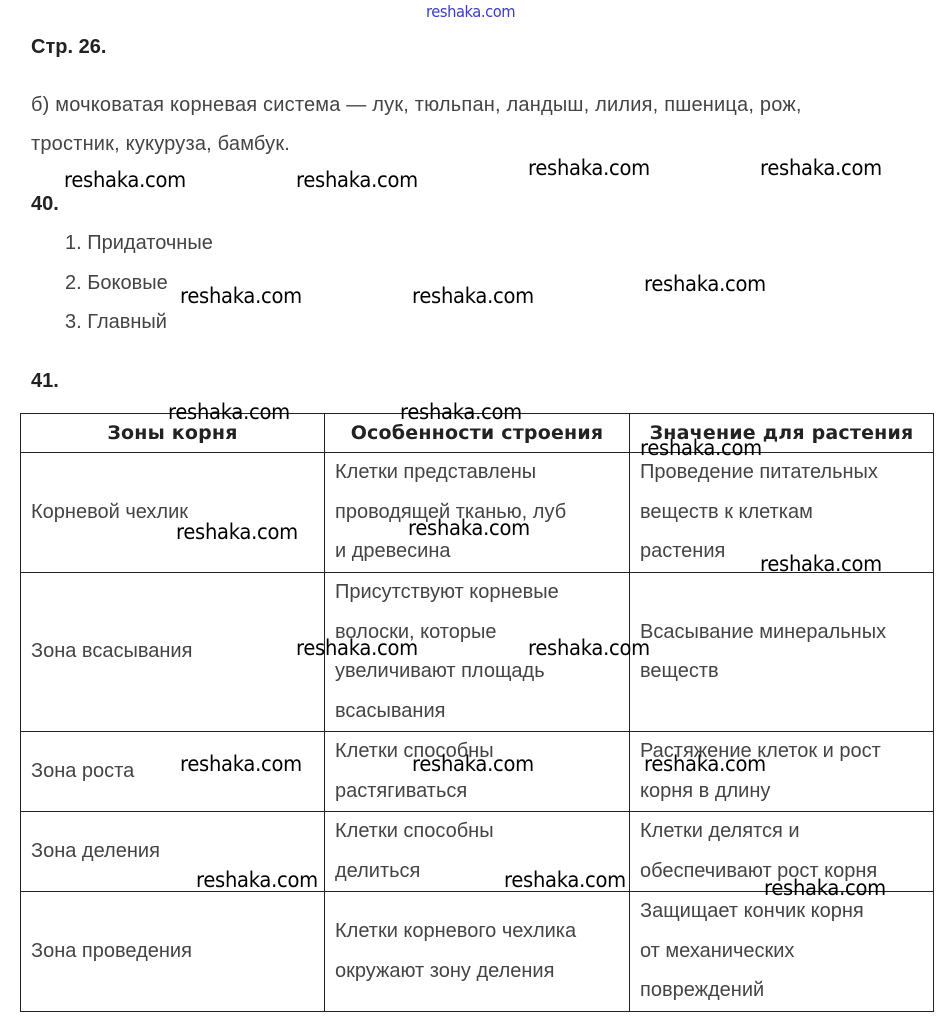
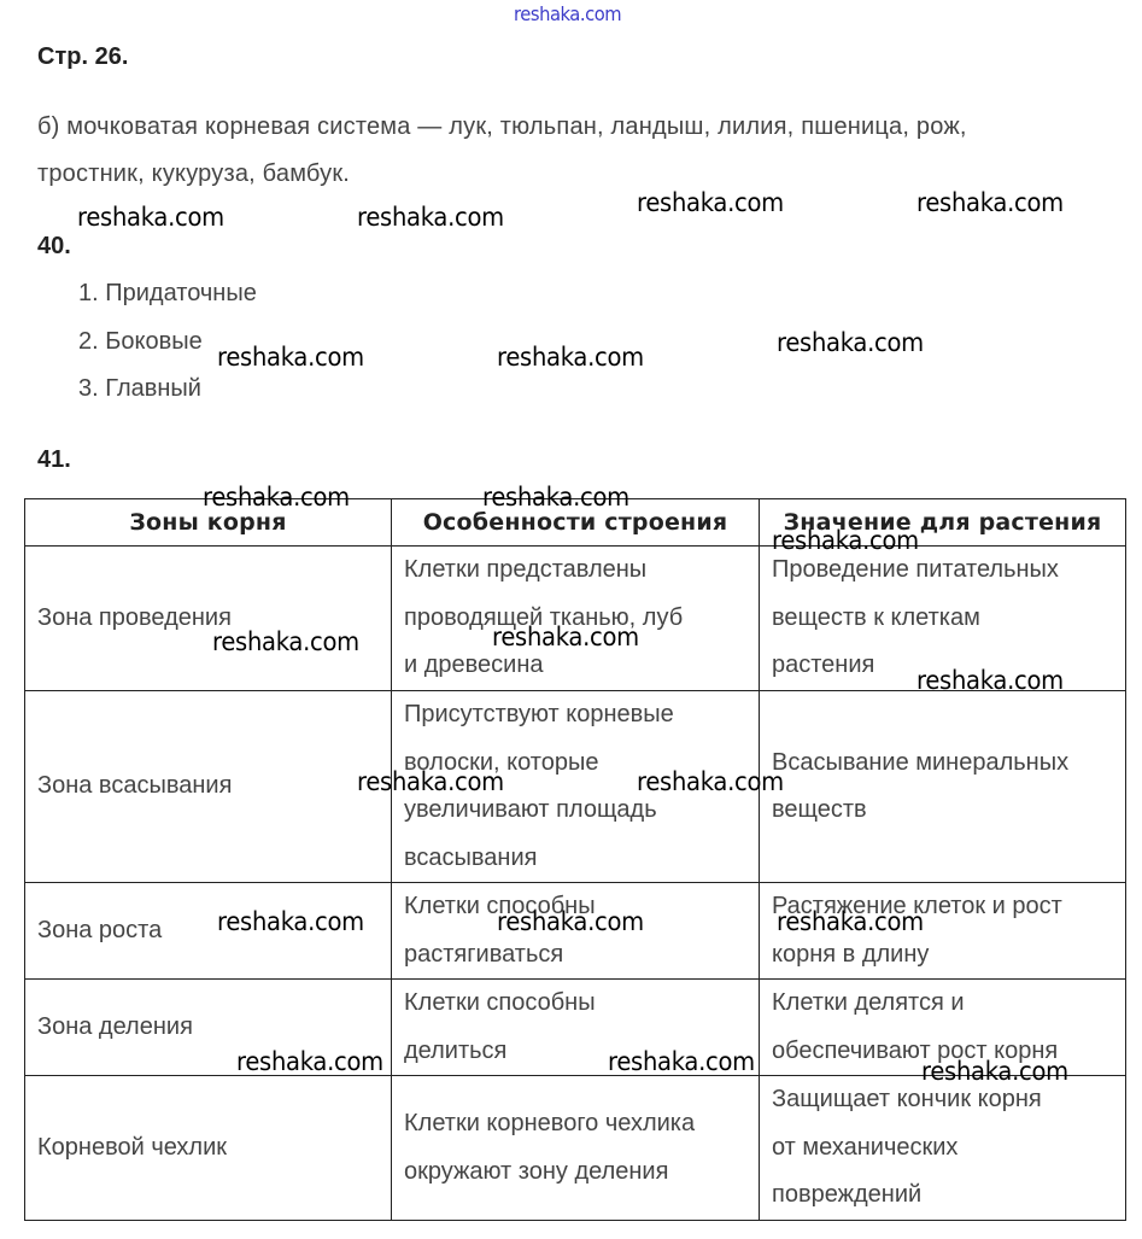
  reshaka.com
  Стр. 26.
  б) мочковатая корневая система — лук, тюльпан, ландыш, лилия, пшеница, рож,
  тростник, кукуруза, бамбук.
  40.
  1. Придаточные
  2. Боковые
  3. Главный
  41.
  Зоны корня	Особенности строения	Значение для растения
- Корневой чехлик	Клетки представлены проводящей тканью, луб и древесина	Проведение питательных веществ к клеткам растения
+ Зона проведения	Клетки представлены проводящей тканью, луб и древесина	Проведение питательных веществ к клеткам растения
  Зона всасывания	Присутствуют корневые волоски, которые увеличивают площадь всасывания	Всасывание минеральных веществ
  Зона роста	Клетки способны растягиваться	Растяжение клеток и рост корня в длину
  Зона деления	Клетки способны делиться	Клетки делятся и обеспечивают рост корня
- Зона проведения	Клетки корневого чехлика окружают зону деления	Защищает кончик корня от механических повреждений
+ Корневой чехлик	Клетки корневого чехлика окружают зону деления	Защищает кончик корня от механических повреждений
  reshaka.com
  reshaka.com
  reshaka.com
  reshaka.com
  reshaka.com
  reshaka.com
  reshaka.com
  reshaka.com
  reshaka.com
  reshaka.com
  reshaka.com
  reshaka.com
  reshaka.com
  reshaka.com
  reshaka.com
  reshaka.com
  reshaka.com
  reshaka.com
  reshaka.com
  reshaka.com
  reshaka.com
